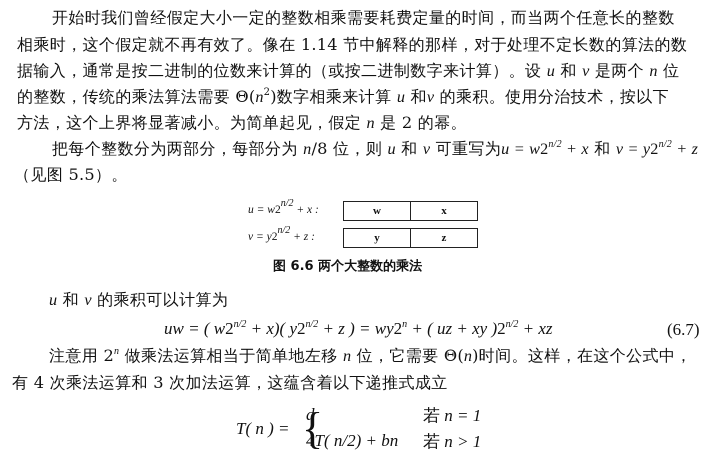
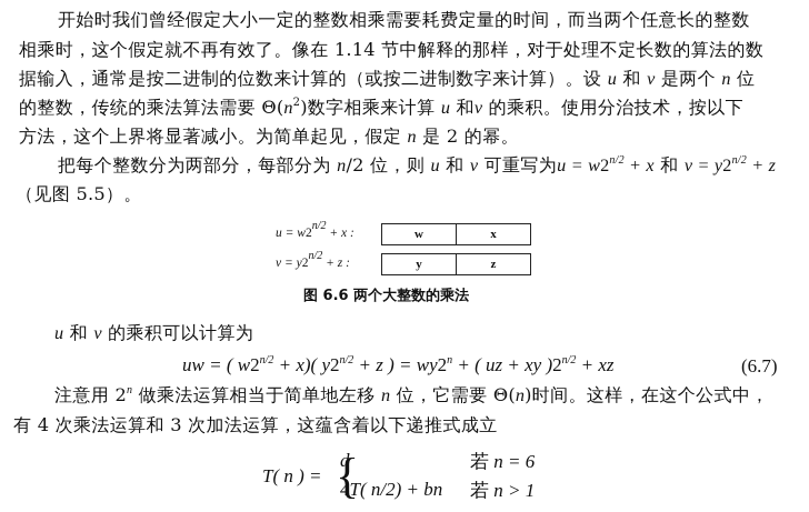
  开始时我们曾经假定大小一定的整数相乘需要耗费定量的时间，而当两个任意长的整数
  相乘时，这个假定就不再有效了。像在 1.14 节中解释的那样，对于处理不定长数的算法的数
  据输入，通常是按二进制的位数来计算的（或按二进制数字来计算）。设 u 和 v 是两个 n 位
  的整数，传统的乘法算法需要 Θ(n2)数字相乘来计算 u 和v 的乘积。使用分治技术，按以下
  方法，这个上界将显著减小。为简单起见，假定 n 是 2 的幂。
- 把每个整数分为两部分，每部分为 n/8 位，则 u 和 v 可重写为u = w2n/2 + x 和 v = y2n/2 + z
+ 把每个整数分为两部分，每部分为 n/2 位，则 u 和 v 可重写为u = w2n/2 + x 和 v = y2n/2 + z
  （见图 5.5）。
  u = w2n/2 + x :
  w
  x
  v = y2n/2 + z :
  y
  z
  图 6.6 两个大整数的乘法
  u 和 v 的乘积可以计算为
  uw = ( w2n/2 + x)( y2n/2 + z ) = wy2n + ( uz + xy )2n/2 + xz
  (6.7)
  注意用 2n 做乘法运算相当于简单地左移 n 位，它需要 Θ(n)时间。这样，在这个公式中，
  有 4 次乘法运算和 3 次加法运算，这蕴含着以下递推式成立
  T( n ) =
  {
  d
- 若 n = 1
+ 若 n = 6
  4T( n/2) + bn
  若 n > 1
